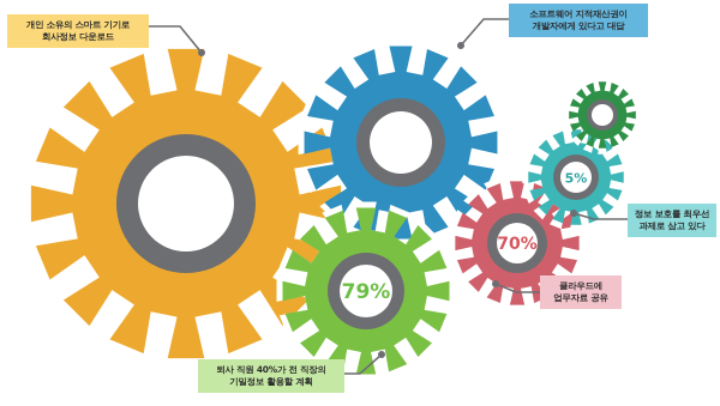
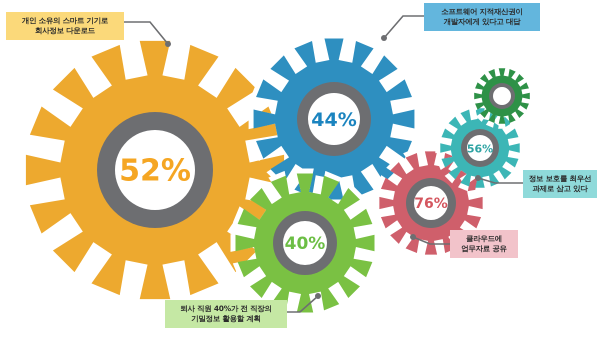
+ 52%
+ 44%
- 79%
+ 40%
- 70%
+ 76%
- 5%
+ 56%
  개인 소유의 스마트 기기로
  회사정보 다운로드
  소프트웨어 지적재산권이
  개발자에게 있다고 대답
  퇴사 직원 40%가 전 직장의
  기밀정보 활용할 계획
  클라우드에
  업무자료 공유
  정보 보호를 최우선
  과제로 삼고 있다
